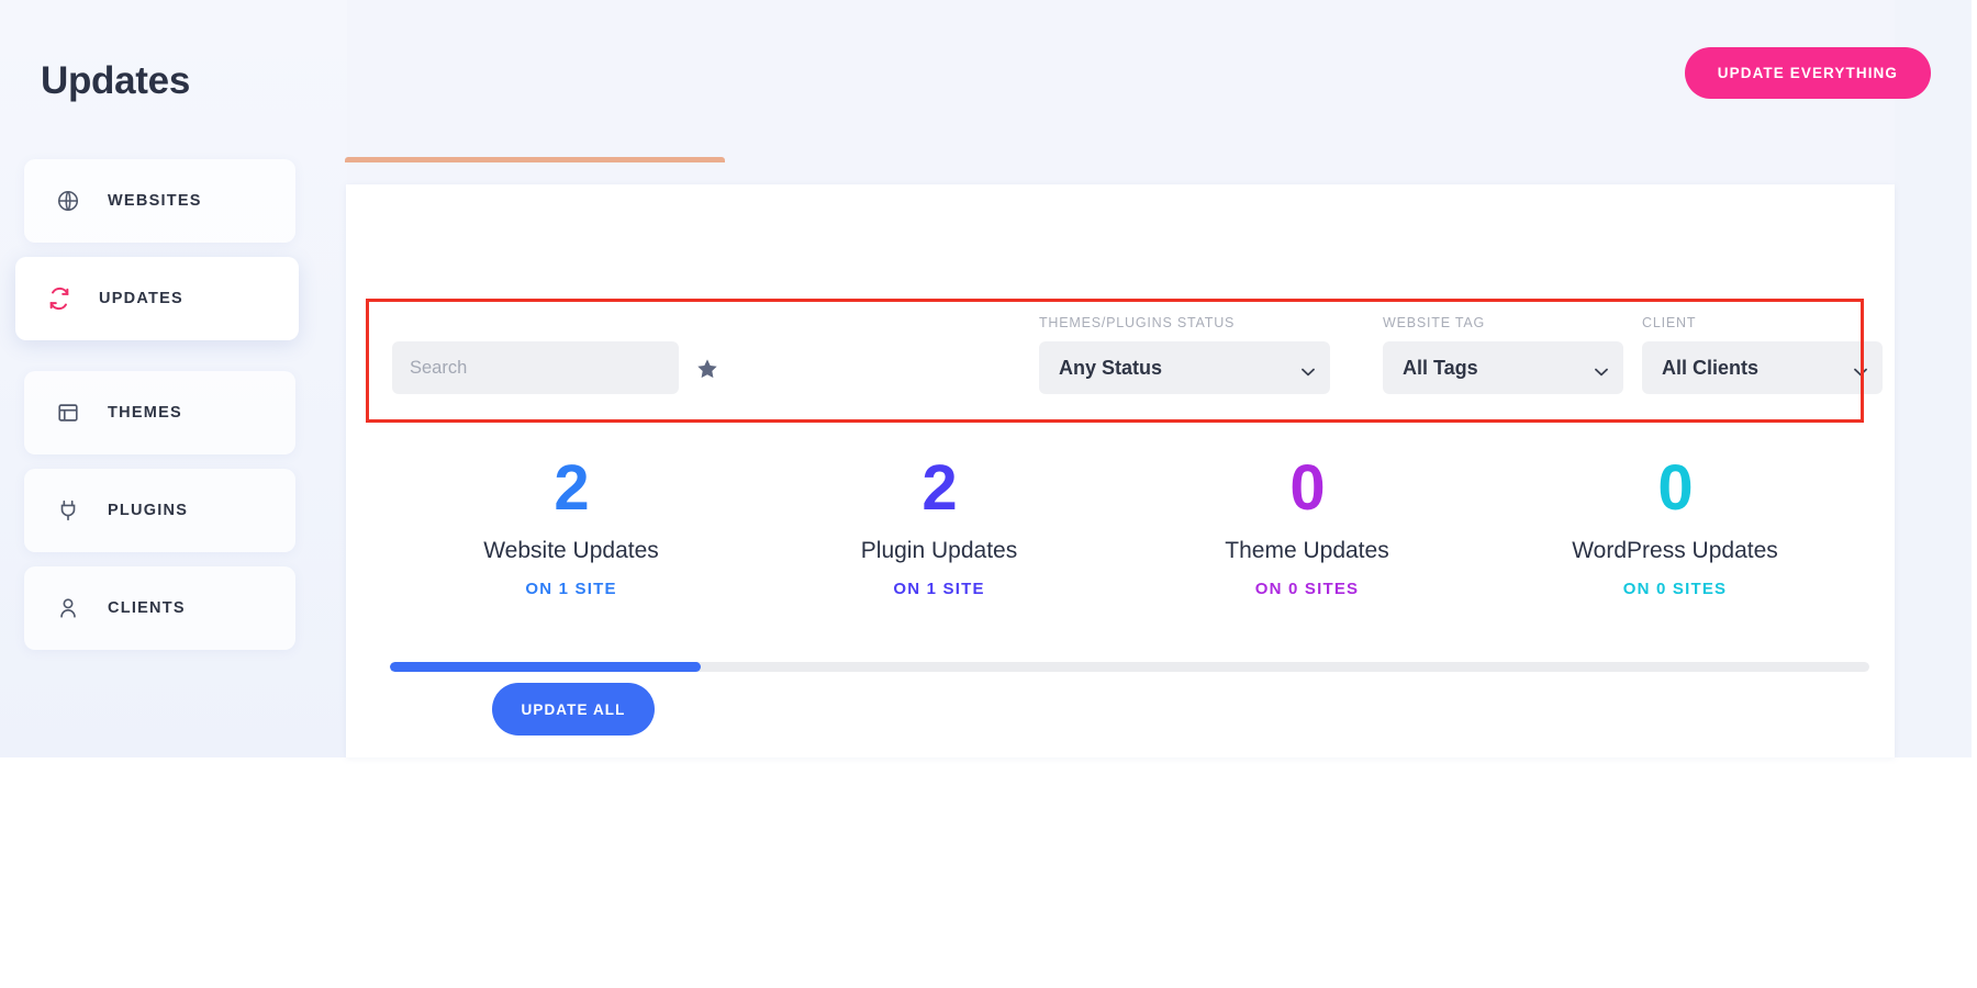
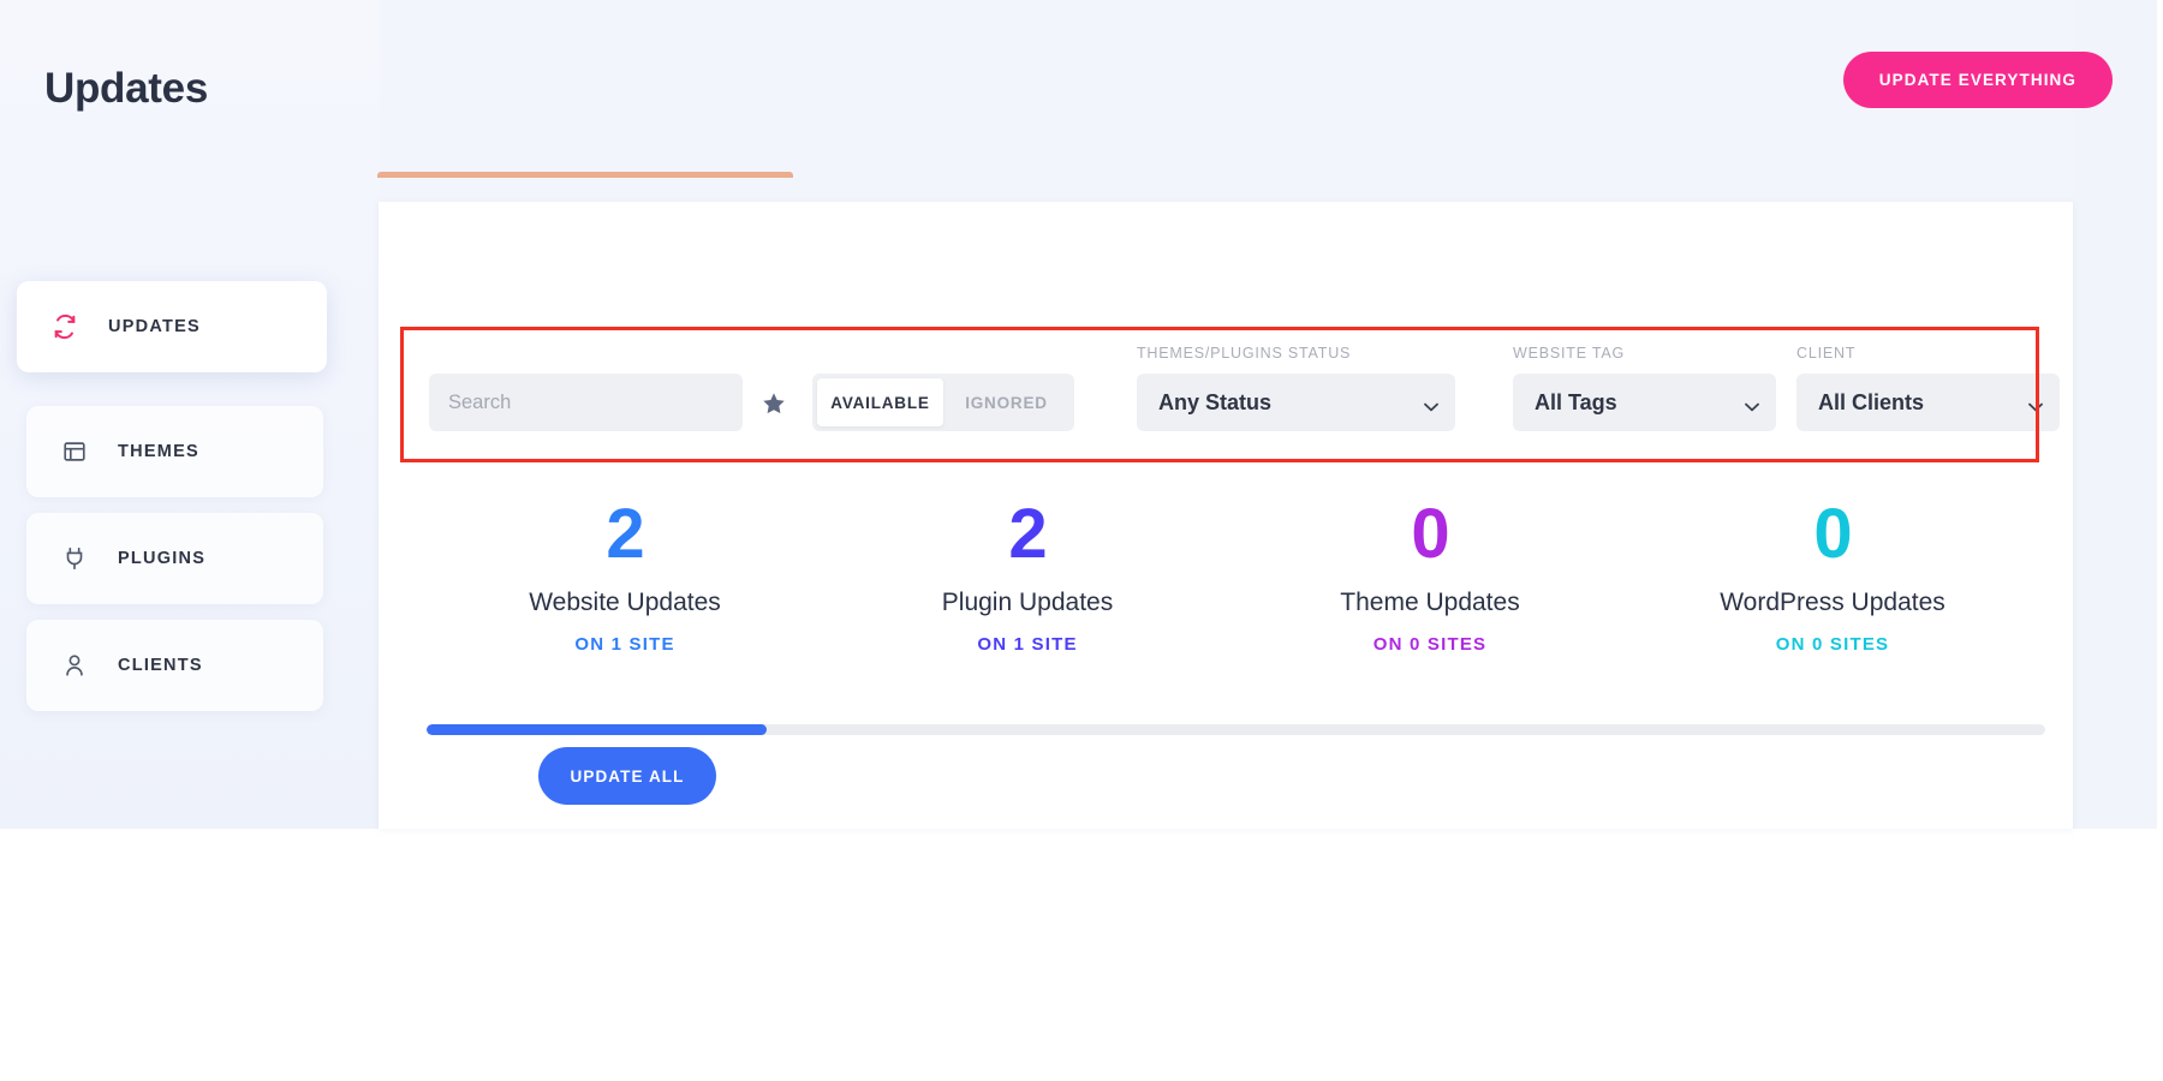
- WEBSITES
  UPDATES
  THEMES
  PLUGINS
  CLIENTS
  Updates
  UPDATE EVERYTHING
  Search
+ AVAILABLE
+ IGNORED
  THEMES/PLUGINS STATUS
  Any Status
  WEBSITE TAG
  All Tags
  CLIENT
  All Clients
  2
  Website Updates
  ON 1 SITE
  2
  Plugin Updates
  ON 1 SITE
  0
  Theme Updates
  ON 0 SITES
  0
  WordPress Updates
  ON 0 SITES
  UPDATE ALL
